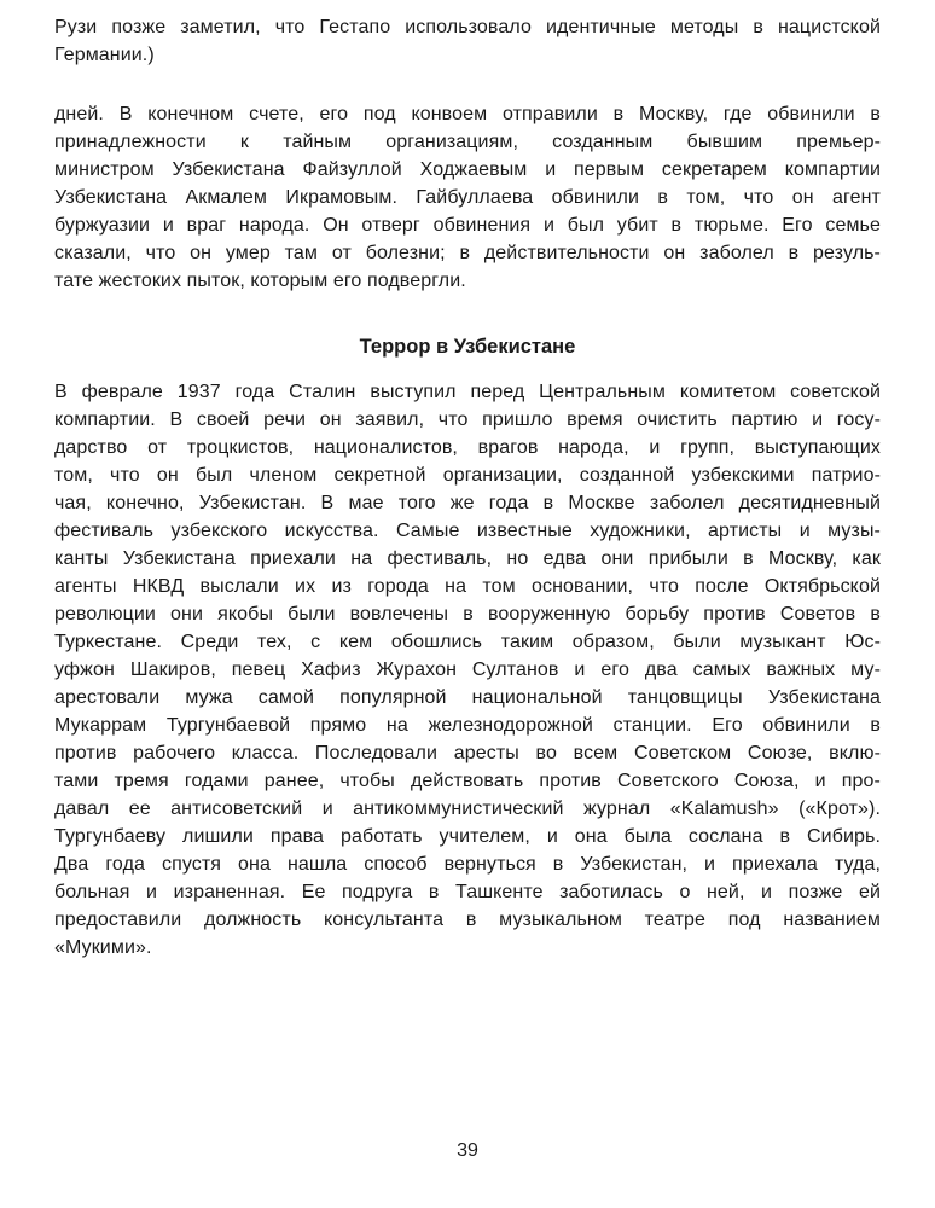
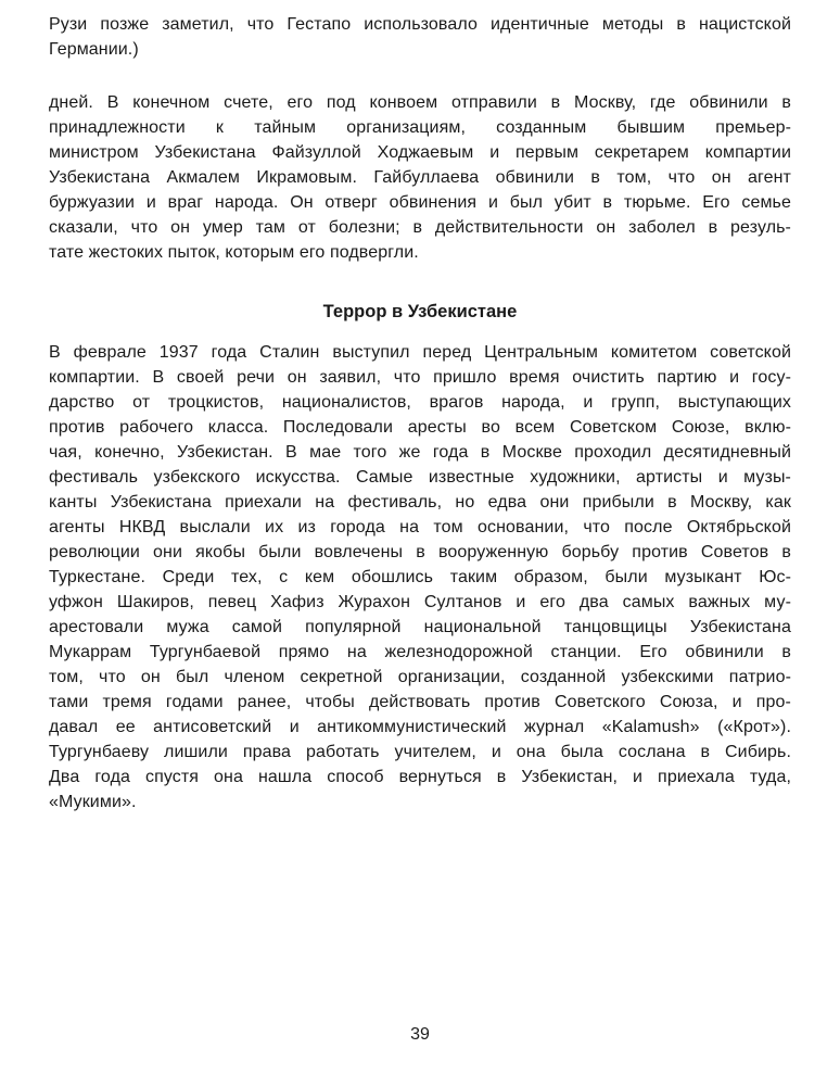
  Рузи позже заметил, что Гестапо использовало идентичные методы в нацистской
  Германии.)
  дней. В конечном счете, его под конвоем отправили в Москву, где обвинили в
  принадлежности к тайным организациям, созданным бывшим премьер-
  министром Узбекистана Файзуллой Ходжаевым и первым секретарем компартии
  Узбекистана Акмалем Икрамовым. Гайбуллаева обвинили в том, что он агент
  буржуазии и враг народа. Он отверг обвинения и был убит в тюрьме. Его семье
  сказали, что он умер там от болезни; в действительности он заболел в резуль-
  тате жестоких пыток, которым его подвергли.
  Террор в Узбекистане
  В феврале 1937 года Сталин выступил перед Центральным комитетом советской
  компартии. В своей речи он заявил, что пришло время очистить партию и госу-
  дарство от троцкистов, националистов, врагов народа, и групп, выступающих
- том, что он был членом секретной организации, созданной узбекскими патрио-
+ против рабочего класса. Последовали аресты во всем Советском Союзе, вклю-
- чая, конечно, Узбекистан. В мае того же года в Москве заболел десятидневный
+ чая, конечно, Узбекистан. В мае того же года в Москве проходил десятидневный
  фестиваль узбекского искусства. Самые известные художники, артисты и музы-
  канты Узбекистана приехали на фестиваль, но едва они прибыли в Москву, как
  агенты НКВД выслали их из города на том основании, что после Октябрьской
  революции они якобы были вовлечены в вооруженную борьбу против Советов в
  Туркестане. Среди тех, с кем обошлись таким образом, были музыкант Юс-
  уфжон Шакиров, певец Хафиз Журахон Султанов и его два самых важных му-
  арестовали мужа самой популярной национальной танцовщицы Узбекистана
  Мукаррам Тургунбаевой прямо на железнодорожной станции. Его обвинили в
- против рабочего класса. Последовали аресты во всем Советском Союзе, вклю-
+ том, что он был членом секретной организации, созданной узбекскими патрио-
  тами тремя годами ранее, чтобы действовать против Советского Союза, и про-
  давал ее антисоветский и антикоммунистический журнал «Kalamush» («Крот»).
  Тургунбаеву лишили права работать учителем, и она была сослана в Сибирь.
  Два года спустя она нашла способ вернуться в Узбекистан, и приехала туда,
- больная и израненная. Ее подруга в Ташкенте заботилась о ней, и позже ей
- предоставили должность консультанта в музыкальном театре под названием
  «Мукими».
  39
